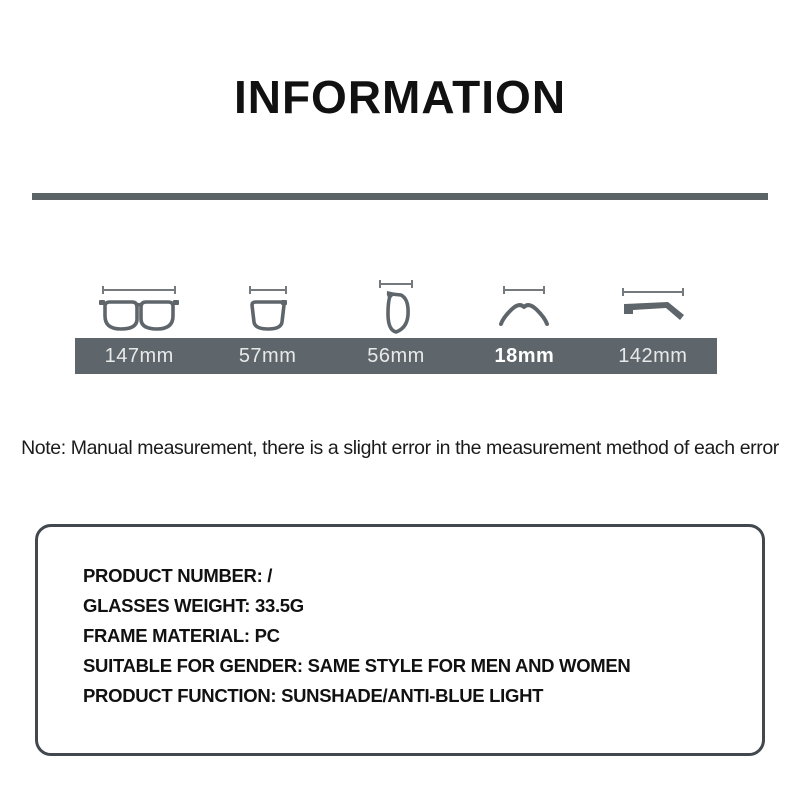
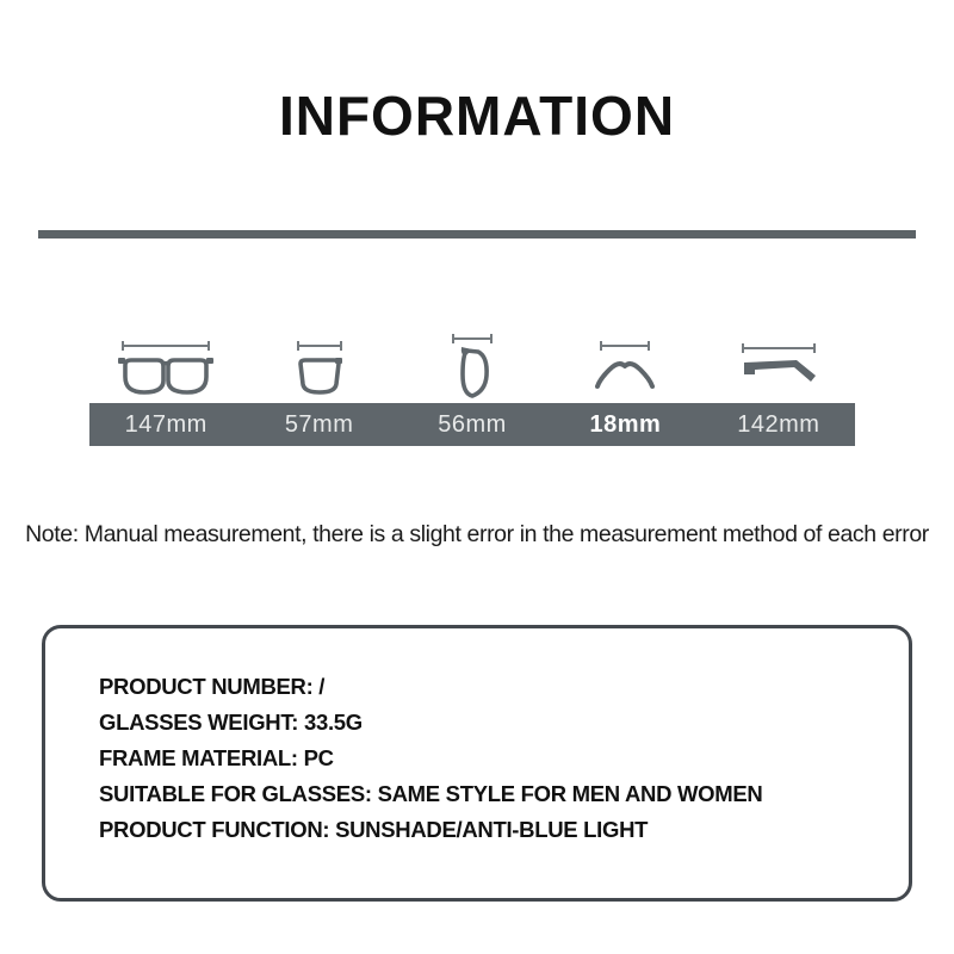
  INFORMATION
  147mm
  57mm
  56mm
  18mm
  142mm
  Note: Manual measurement, there is a slight error in the measurement method of each error
  PRODUCT NUMBER: /
  GLASSES WEIGHT: 33.5G
  FRAME MATERIAL: PC
- SUITABLE FOR GENDER: SAME STYLE FOR MEN AND WOMEN
+ SUITABLE FOR GLASSES: SAME STYLE FOR MEN AND WOMEN
  PRODUCT FUNCTION: SUNSHADE/ANTI-BLUE LIGHT
